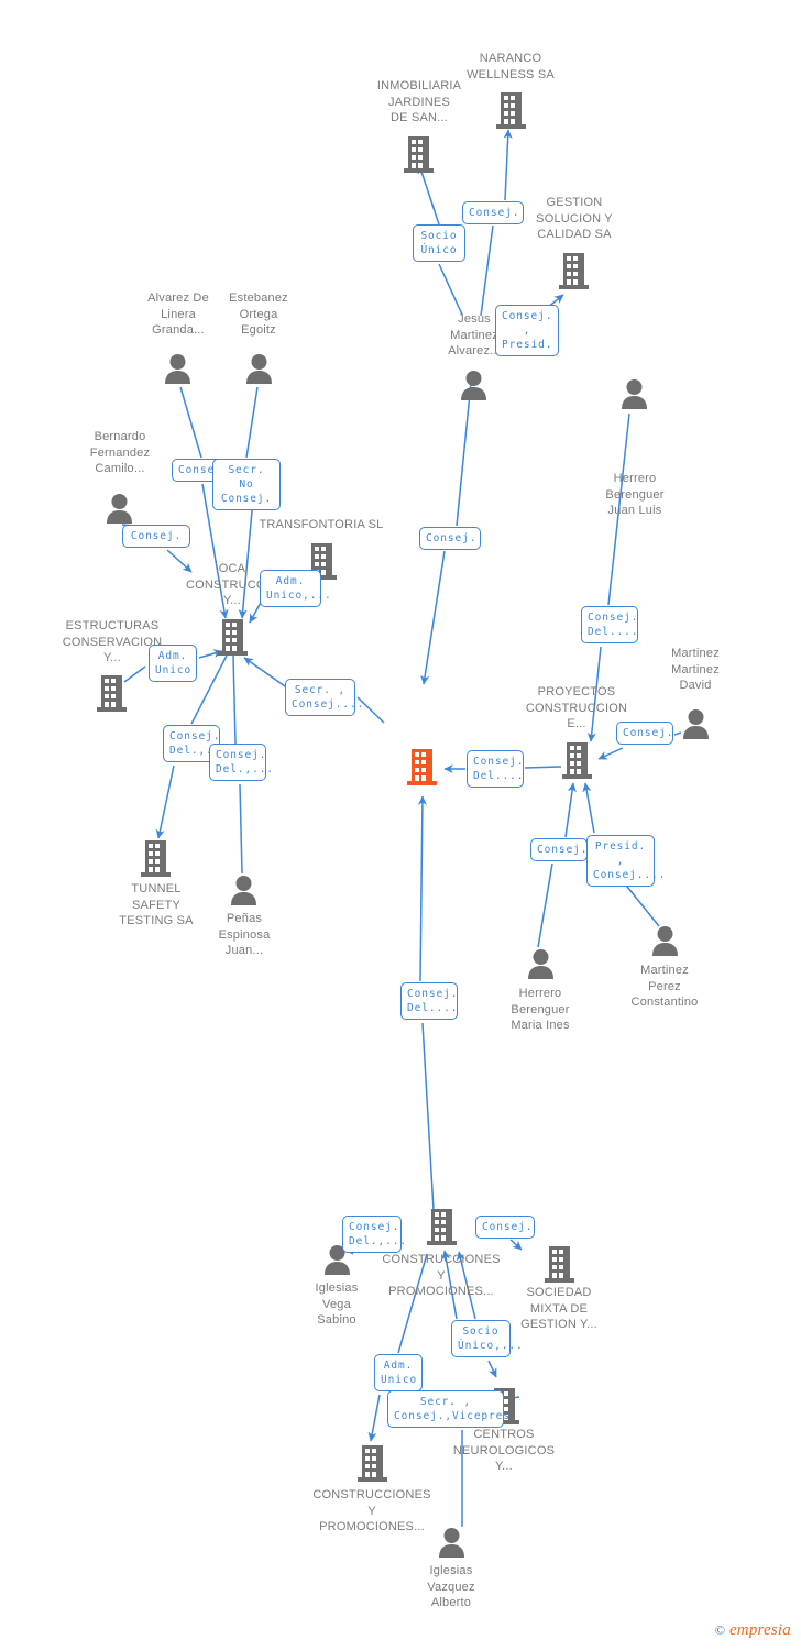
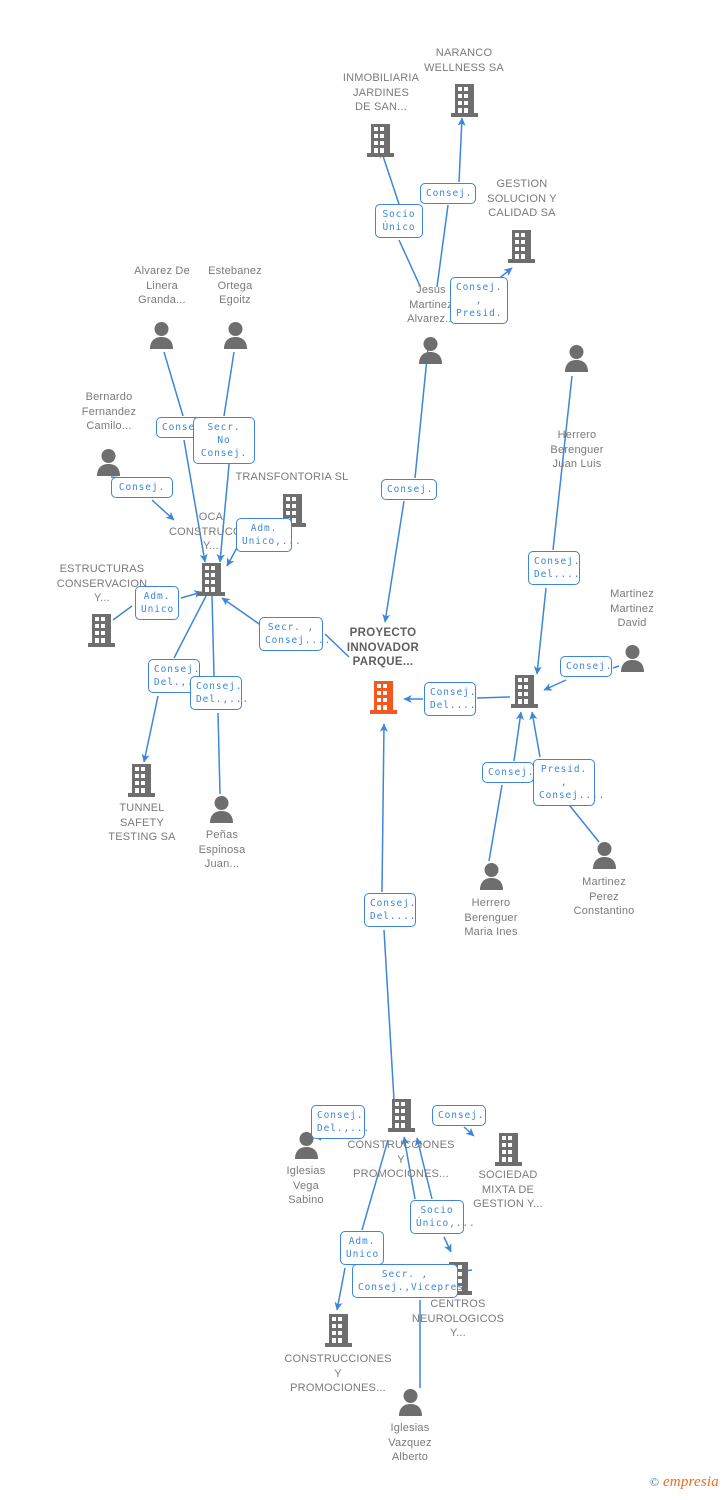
  INMOBILIARIA
  JARDINES
  DE SAN...
  NARANCO
  WELLNESS SA
  GESTION
  SOLUCION Y
  CALIDAD SA
  Jesus
  Martine
  Alvarez.
  Alvarez De
  Linera
  Granda...
  Estebanez
  Ortega
  Egoitz
  Bernardo
  Fernandez
  Camilo...
  OCA
  CONSTRUC
  Y...
  TRANSFONTORIA SL
  ESTRUCTURAS
  CONSERVACION
  Y...
  TUNNEL
  SAFETY
  TESTING SA
  Peñas
  Espinosa
  Juan...
+ PROYECTO
+ INNOVADOR
+ PARQUE...
  Herrero
  Berenguer
  Juan Luis
- PROYECTOS
- CONSTRUCCION
- E...
  Martinez
  Martinez
  David
  Herrero
  Berenguer
  Maria Ines
  Martinez
  Perez
  Constantino
  CONSTRUCCIONES
  Y
  PROMOCIONES...
  Iglesias
  Vega
  Sabino
  SOCIEDAD
  MIXTA DE
  GESTION Y...
  CENTROS
  NEUROLOGICOS
  Y...
  CONSTRUCCIONES
  Y
  PROMOCIONES...
  Iglesias
  Vazquez
  Alberto
  Socio
  Único
  Consej.
  Consej. ,
  Presid.
  Consej.
  Conse
  Secr. No
  Consej.
  Consej.
  Adm.
  Unico,...
  Adm.
  Unico
  Secr. ,
  Consej....
  Consej.
  Consej.
  Del.,...
  Consej.
  Del....
  Consej.
  Del....
  Consej.
  Del....
  Consej.
  Consej.
  Presid. ,
  Consej....
  Consej.
  Del.,...
  Consej.
  Socio
  Único,...
  Adm.
  Unico
  Secr. ,
  Consej.,Vicepres.
  ©
  empresia
